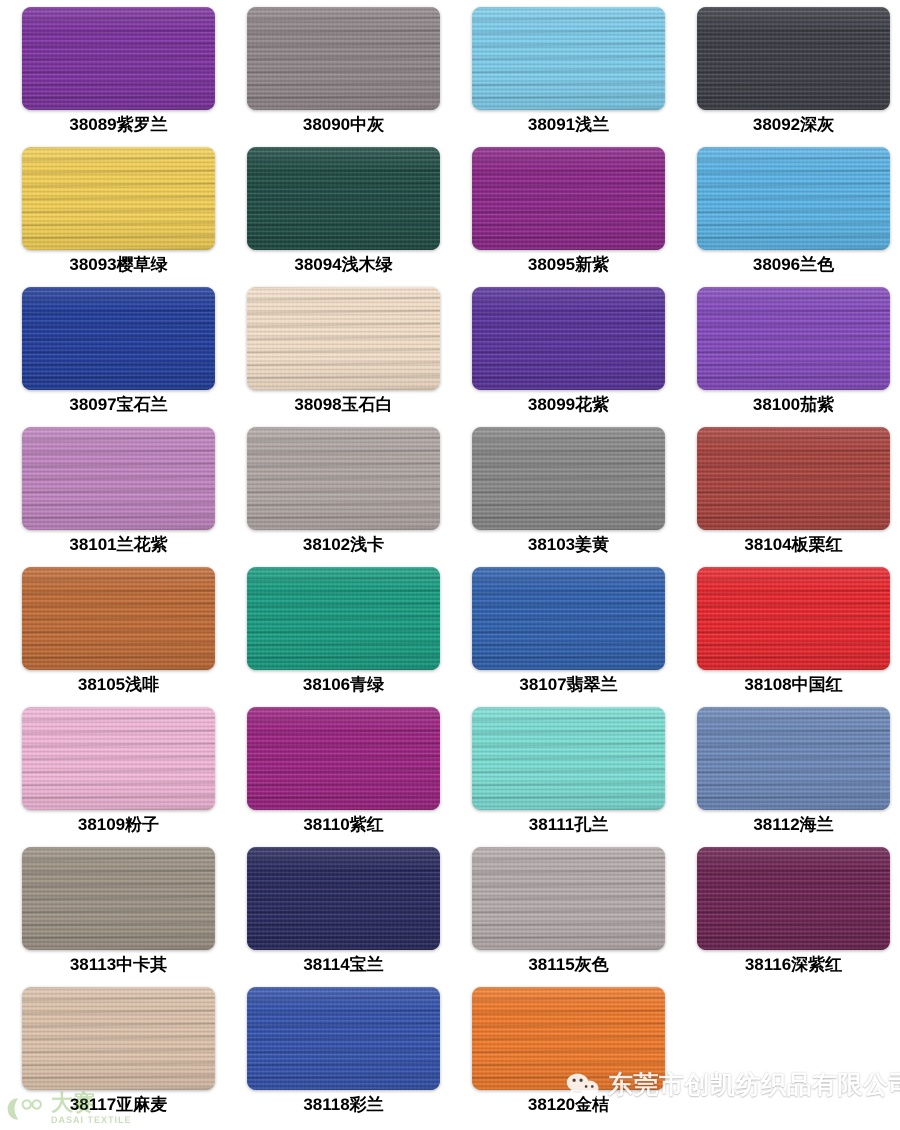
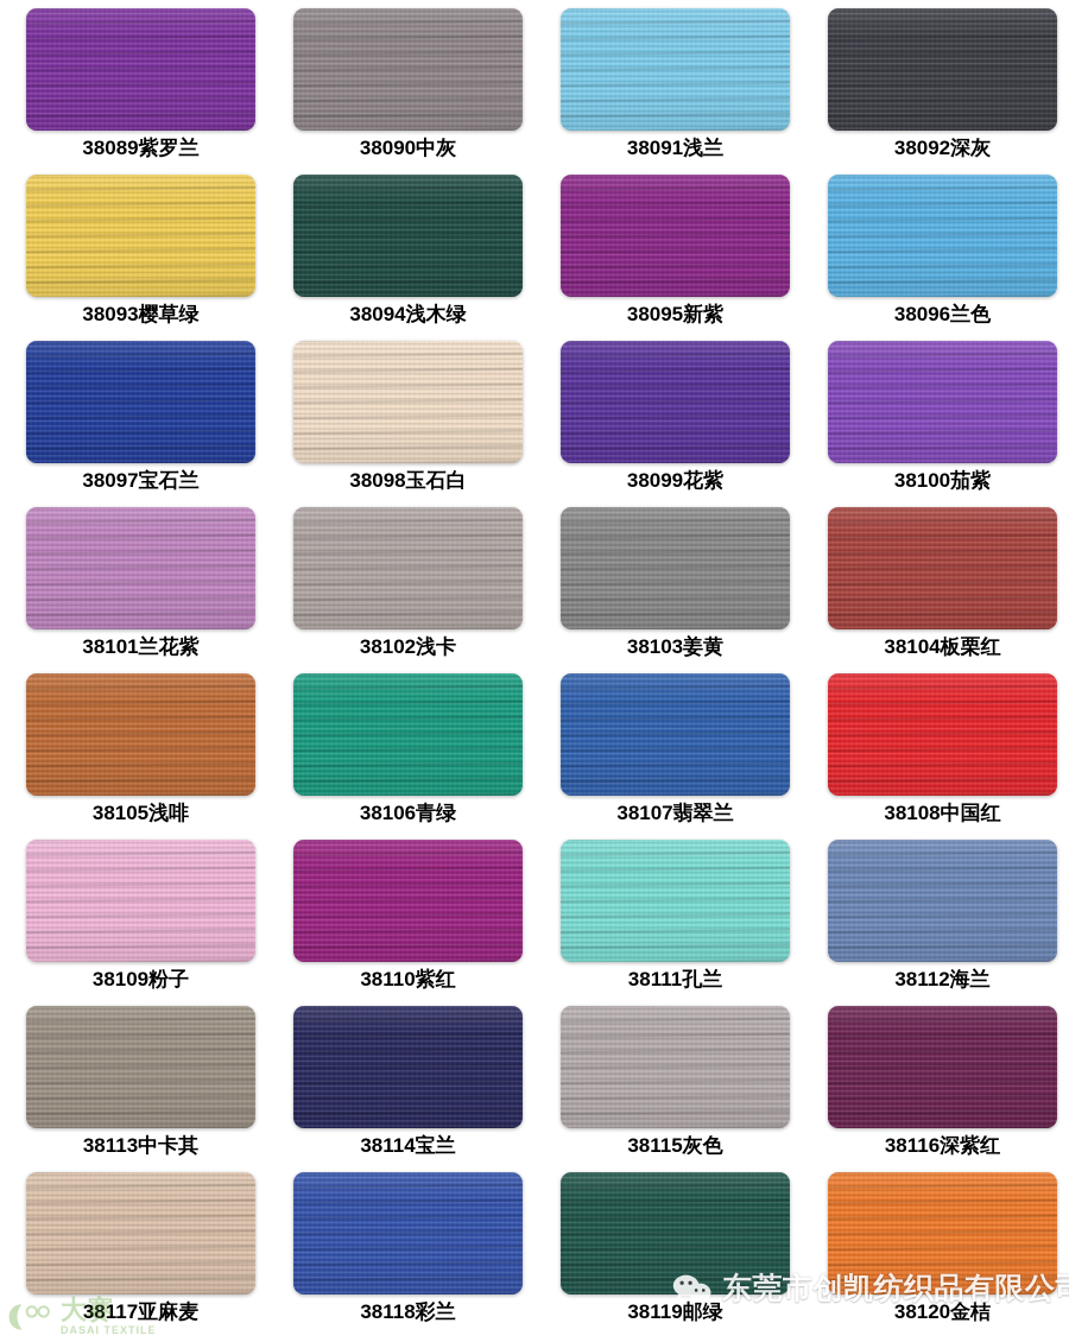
  38089紫罗兰
  38090中灰
  38091浅兰
  38092深灰
  38093樱草绿
  38094浅木绿
  38095新紫
  38096兰色
  38097宝石兰
  38098玉石白
  38099花紫
  38100茄紫
  38101兰花紫
  38102浅卡
  38103姜黄
  38104板栗红
  38105浅啡
  38106青绿
  38107翡翠兰
  38108中国红
  38109粉子
  38110紫红
  38111孔兰
  38112海兰
  38113中卡其
  38114宝兰
  38115灰色
  38116深紫红
  38117亚麻麦
  38118彩兰
+ 38119邮绿
  38120金桔
  东莞市创凯纺织品有限公
  大赛
  DASAI TEXTILE
